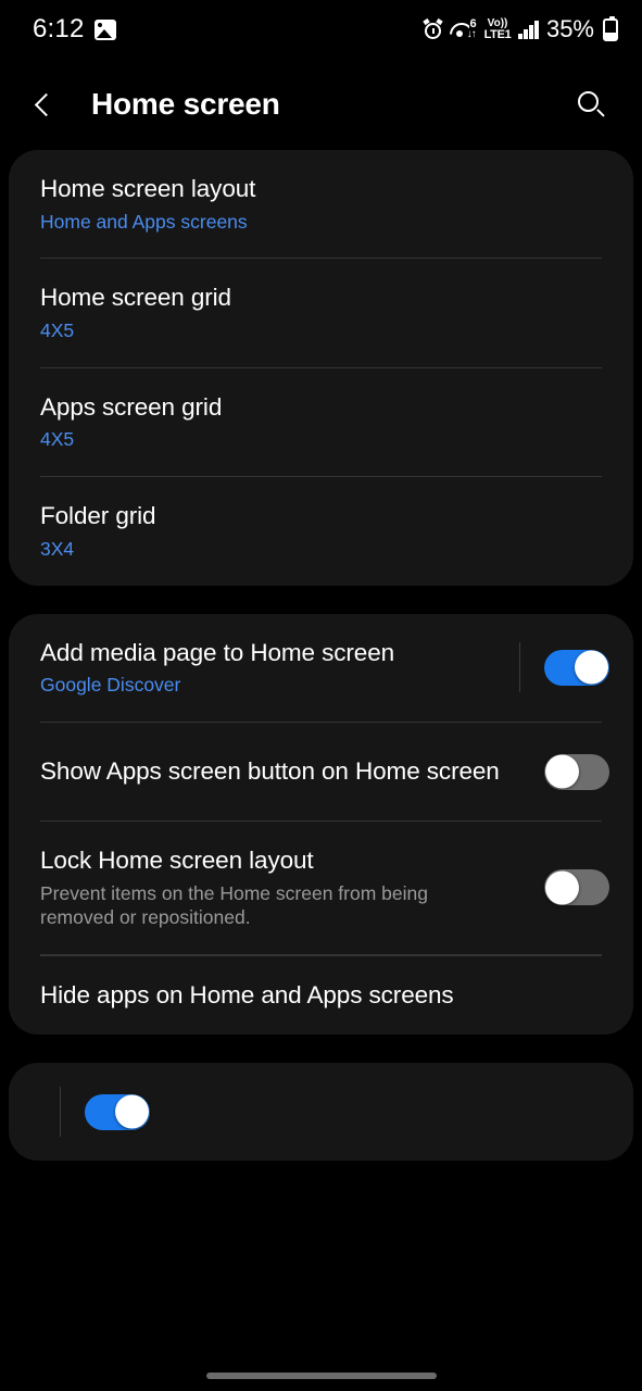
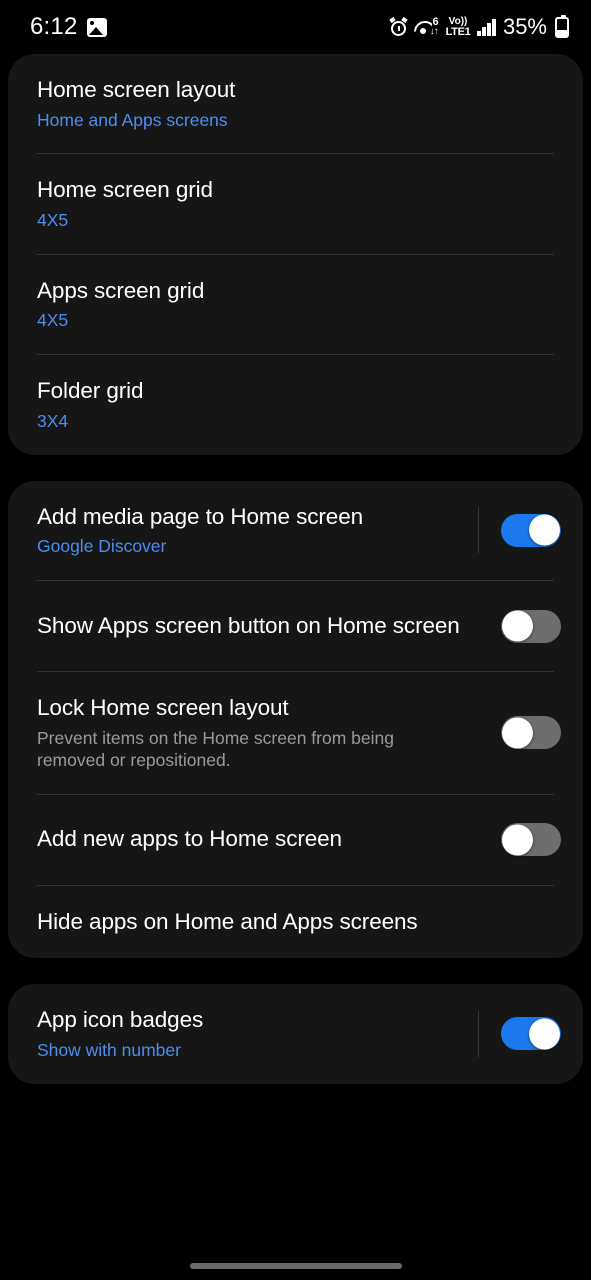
  6:12
  6
  ↓↑
  Vo))
  LTE1
  35%
- Home screen
  Home screen layout
  Home and Apps screens
  Home screen grid
  4X5
  Apps screen grid
  4X5
  Folder grid
  3X4
  Add media page to Home screen
  Google Discover
  Show Apps screen button on Home screen
  Lock Home screen layout
  Prevent items on the Home screen from being removed or repositioned.
+ Add new apps to Home screen
  Hide apps on Home and Apps screens
+ App icon badges
+ Show with number
